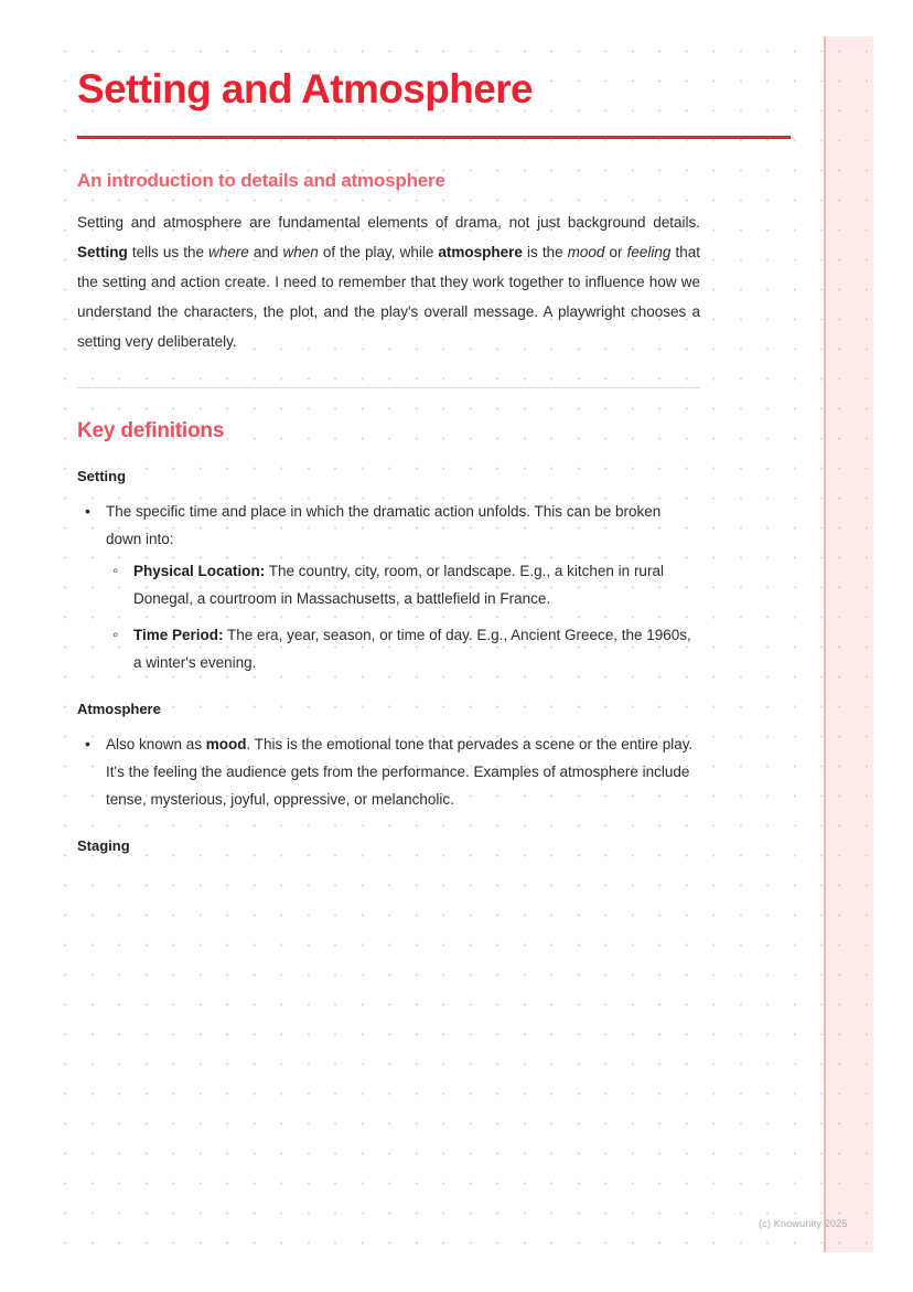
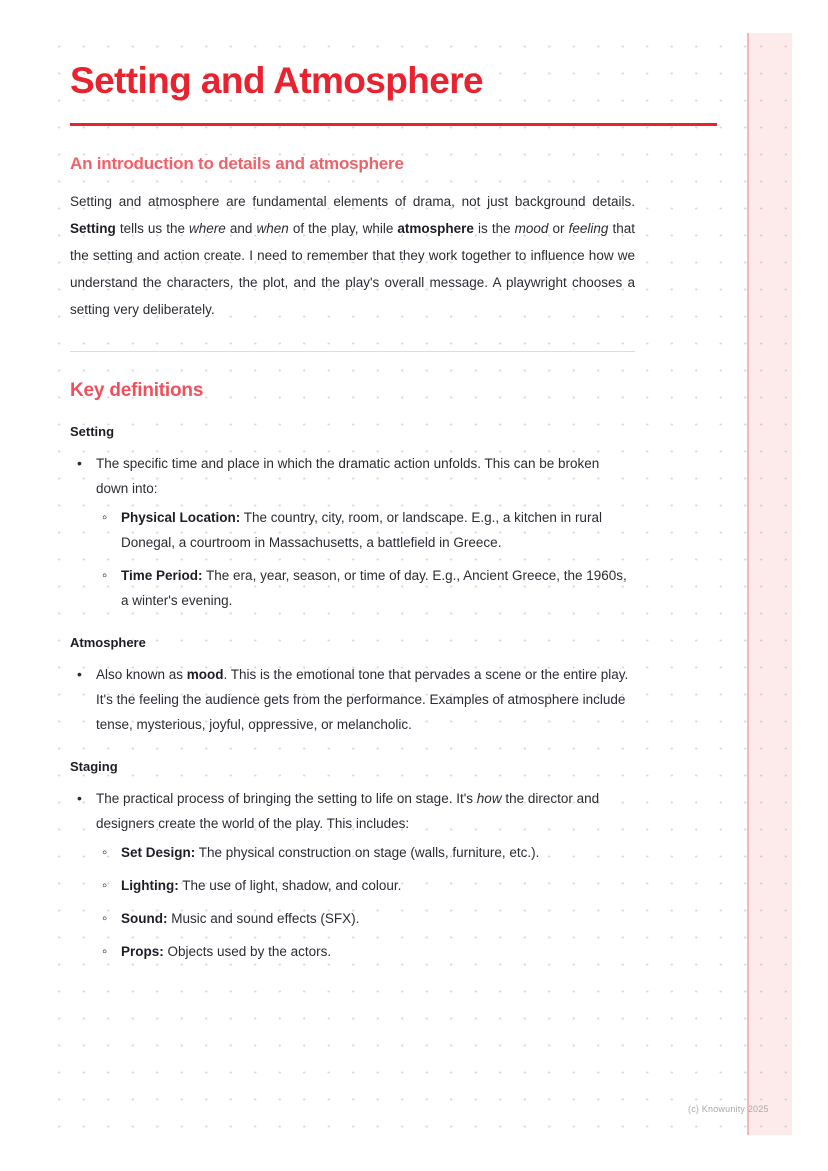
  Setting and Atmosphere
  An introduction to details and atmosphere
  Setting and atmosphere are fundamental elements of drama, not just background details. Setting tells us the where and when of the play, while atmosphere is the mood or feeling that the setting and action create. I need to remember that they work together to influence how we understand the characters, the plot, and the play's overall message. A playwright chooses a setting very deliberately.
  Key definitions
  Setting
  The specific time and place in which the dramatic action unfolds. This can be broken down into:
- Physical Location: The country, city, room, or landscape. E.g., a kitchen in rural Donegal, a courtroom in Massachusetts, a battlefield in France.
+ Physical Location: The country, city, room, or landscape. E.g., a kitchen in rural Donegal, a courtroom in Massachusetts, a battlefield in Greece.
  Time Period: The era, year, season, or time of day. E.g., Ancient Greece, the 1960s, a winter's evening.
  Atmosphere
  Also known as mood. This is the emotional tone that pervades a scene or the entire play. It's the feeling the audience gets from the performance. Examples of atmosphere include tense, mysterious, joyful, oppressive, or melancholic.
  Staging
+ The practical process of bringing the setting to life on stage. It's how the director and designers create the world of the play. This includes:
+ Set Design: The physical construction on stage (walls, furniture, etc.).
+ Lighting: The use of light, shadow, and colour.
+ Sound: Music and sound effects (SFX).
+ Props: Objects used by the actors.
  (c) Knowunity 2025
